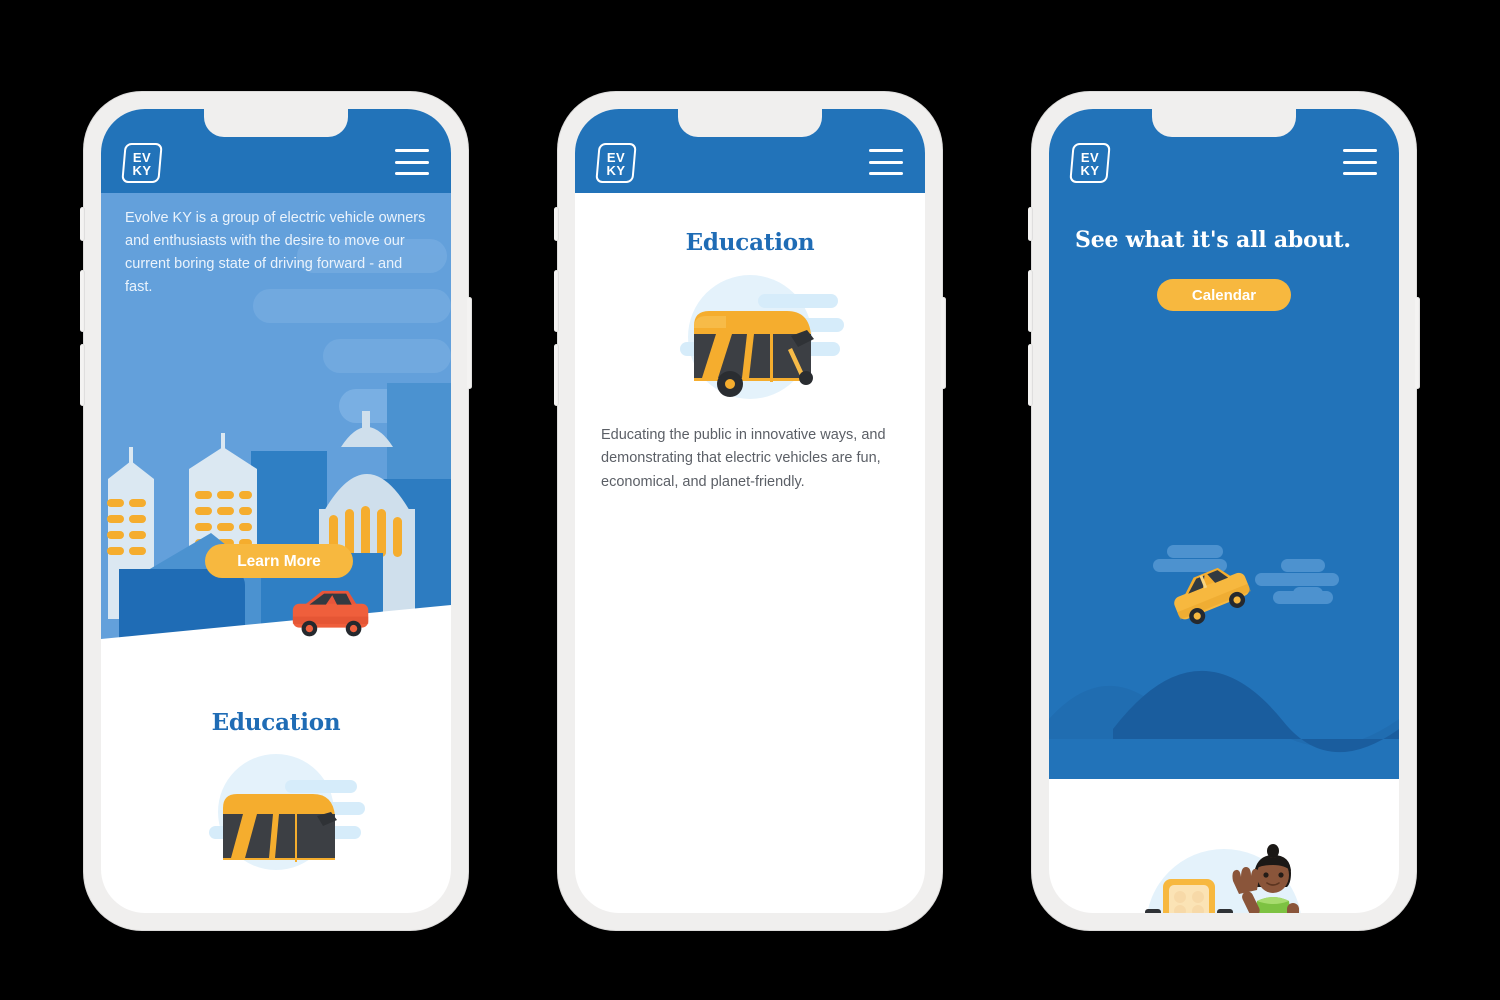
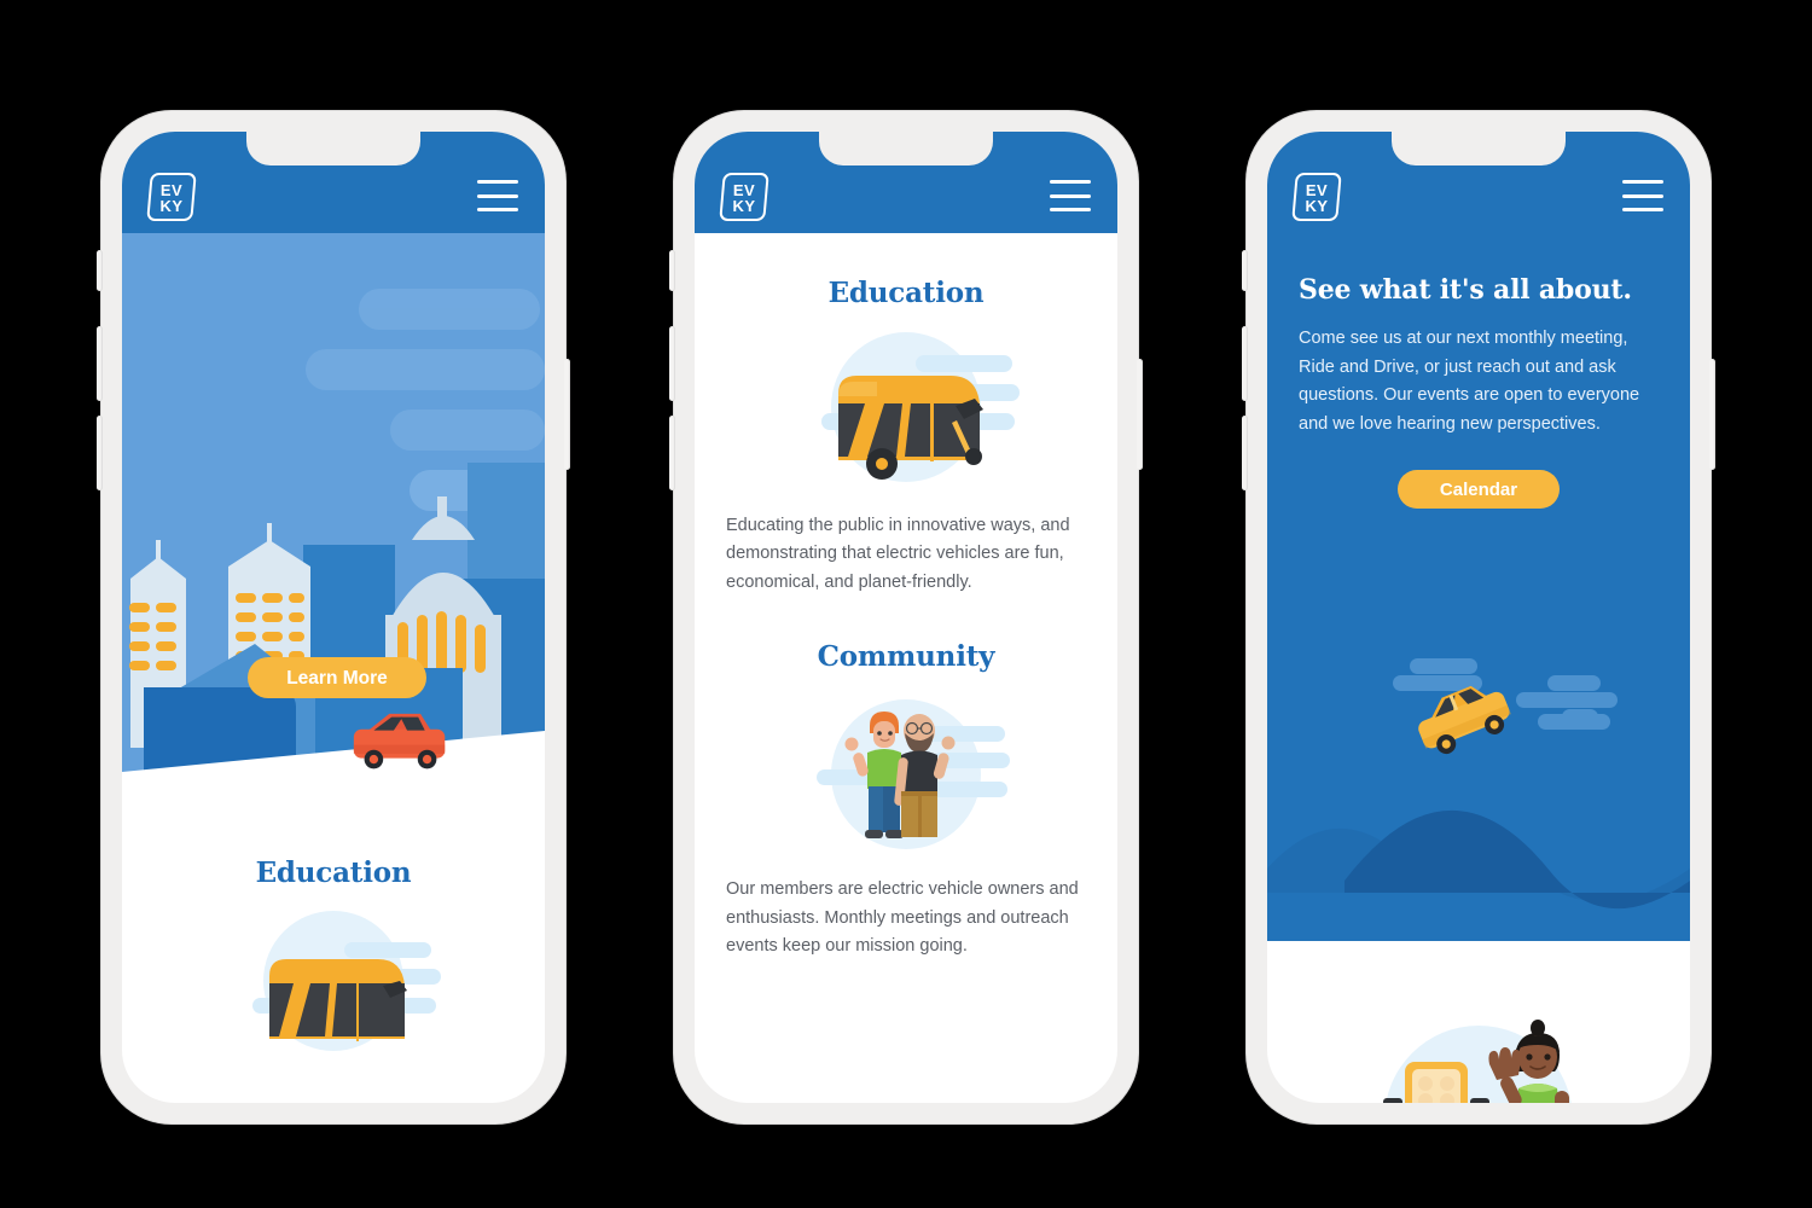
  EV
  KY
- Evolve KY is a group of electric vehicle owners and enthusiasts with the desire to move our current boring state of driving forward - and fast.
  Learn More
  Education
  EV
  KY
  Education
  Educating the public in innovative ways, and demonstrating that electric vehicles are fun, economical, and planet-friendly.
+ Community
+ Our members are electric vehicle owners and enthusiasts. Monthly meetings and outreach events keep our mission going.
  EV
  KY
  See what it's all about.
+ Come see us at our next monthly meeting, Ride and Drive, or just reach out and ask questions. Our events are open to everyone and we love hearing new perspectives.
  Calendar
